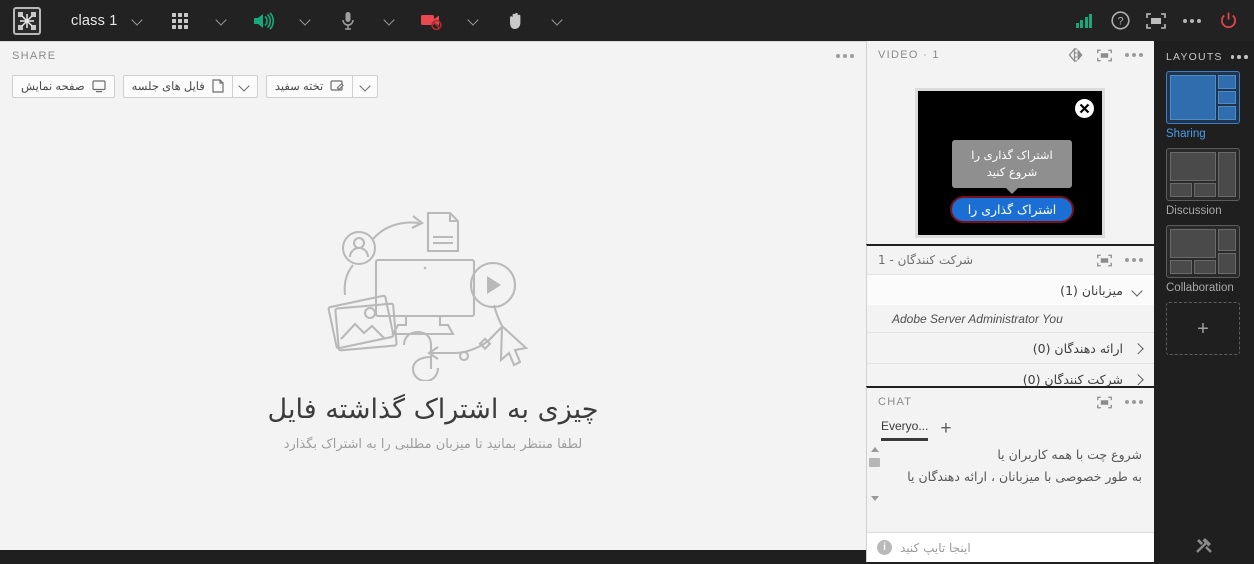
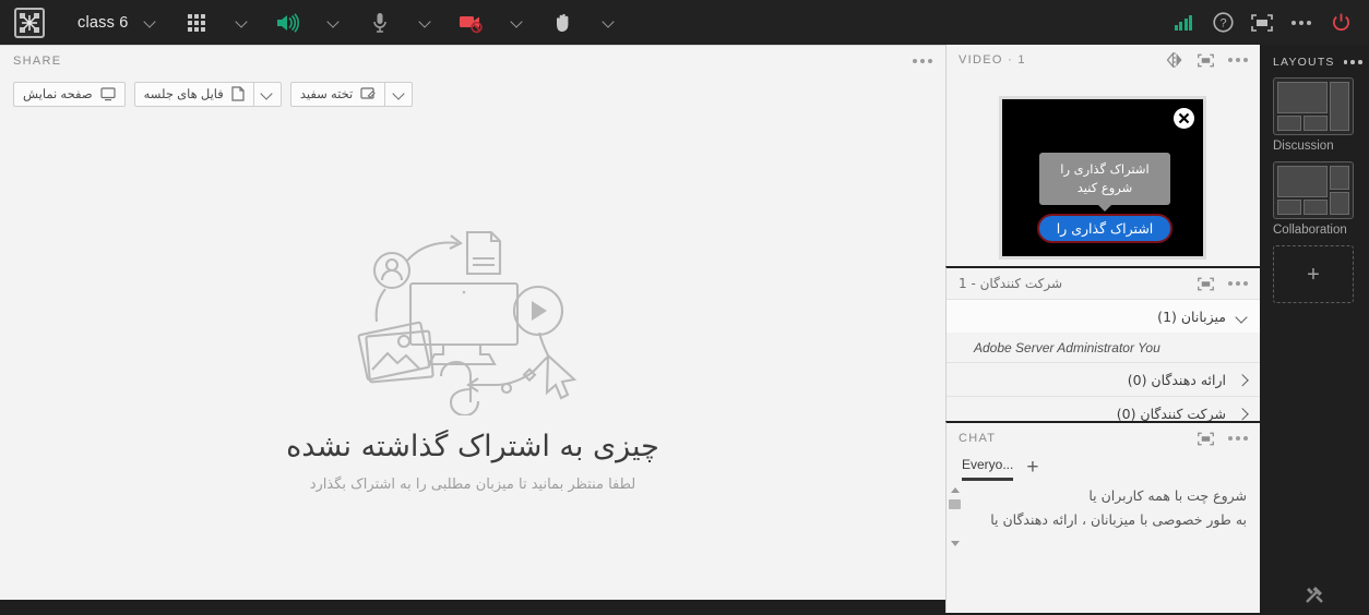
- class 1
+ class 6
  ?
  SHARE
  صفحه نمایش
  فایل های جلسه
  تخته سفید
- چیزی به اشتراک گذاشته فایل
+ چیزی به اشتراک گذاشته نشده
  لطفا منتظر بمانید تا میزبان مطلبی را به اشتراک بگذارد
  VIDEO · 1
  اشتراک گذاری را شروع کنید
  اشتراک گذاری را
  شرکت کنندگان - 1
  میزبانان (1)
  Adobe Server Administrator You
  ارائه دهندگان (0)
  شرکت کنندگان (0)
  CHAT
  Everyo...
  +
  شروع چت با همه کاربران یا
  به طور خصوصی با میزبانان ، ارائه دهندگان یا
- اینجا تایپ کنید
- i
  LAYOUTS
- Sharing
  Discussion
  Collaboration
  +
